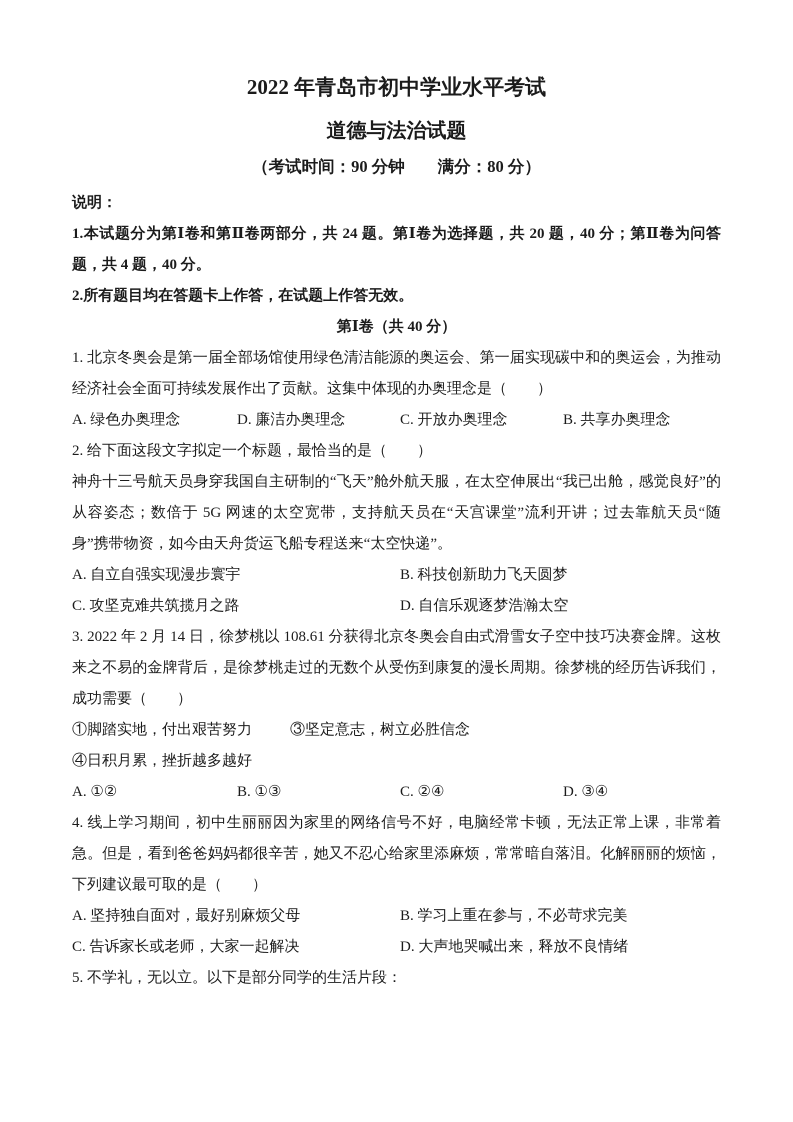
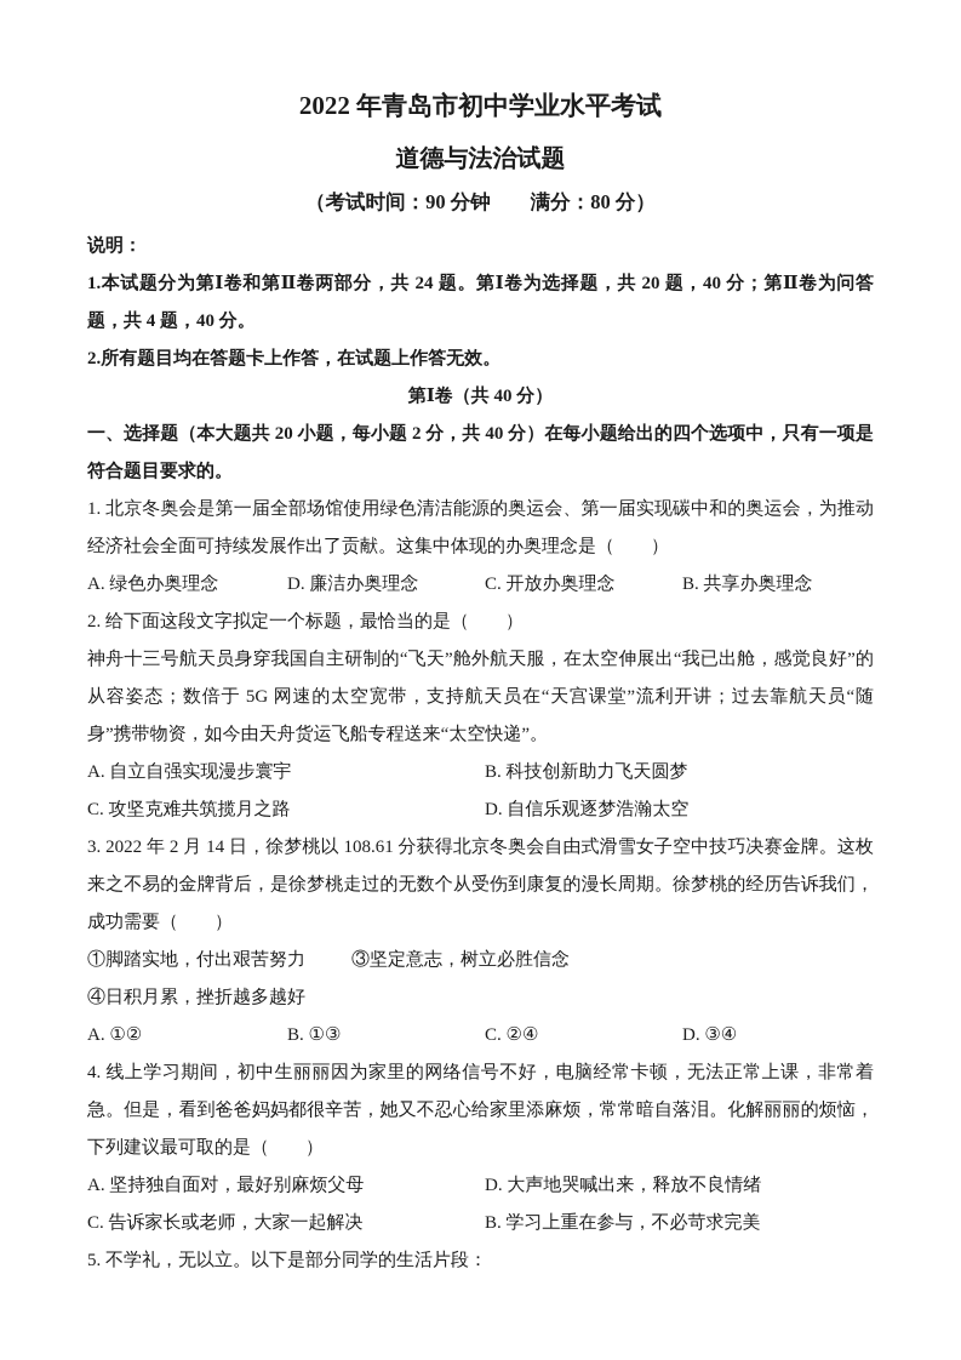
  2022 年青岛市初中学业水平考试
  道德与法治试题
  （考试时间：90 分钟 满分：80 分）
  说明：
  1.本试题分为第Ⅰ卷和第Ⅱ卷两部分，共 24 题。第Ⅰ卷为选择题，共 20 题，40 分；第Ⅱ卷为问答题，共 4 题，40 分。
  2.所有题目均在答题卡上作答，在试题上作答无效。
  第Ⅰ卷（共 40 分）
+ 一、选择题（本大题共 20 小题，每小题 2 分，共 40 分）在每小题给出的四个选项中，只有一项是符合题目要求的。
  1. 北京冬奥会是第一届全部场馆使用绿色清洁能源的奥运会、第一届实现碳中和的奥运会，为推动经济社会全面可持续发展作出了贡献。这集中体现的办奥理念是（ ）
  A. 绿色办奥理念
  D. 廉洁办奥理念
  C. 开放办奥理念
  B. 共享办奥理念
  2. 给下面这段文字拟定一个标题，最恰当的是（ ）
  神舟十三号航天员身穿我国自主研制的“飞天”舱外航天服，在太空伸展出“我已出舱，感觉良好”的从容姿态；数倍于 5G 网速的太空宽带，支持航天员在“天宫课堂”流利开讲；过去靠航天员“随身”携带物资，如今由天舟货运飞船专程送来“太空快递”。
  A. 自立自强实现漫步寰宇
  B. 科技创新助力飞天圆梦
  C. 攻坚克难共筑揽月之路
  D. 自信乐观逐梦浩瀚太空
  3. 2022 年 2 月 14 日，徐梦桃以 108.61 分获得北京冬奥会自由式滑雪女子空中技巧决赛金牌。这枚来之不易的金牌背后，是徐梦桃走过的无数个从受伤到康复的漫长周期。徐梦桃的经历告诉我们，成功需要（ ）
  ①脚踏实地，付出艰苦努力
  ③坚定意志，树立必胜信念
  ④日积月累，挫折越多越好
  A. ①②
  B. ①③
  C. ②④
  D. ③④
  4. 线上学习期间，初中生丽丽因为家里的网络信号不好，电脑经常卡顿，无法正常上课，非常着急。但是，看到爸爸妈妈都很辛苦，她又不忍心给家里添麻烦，常常暗自落泪。化解丽丽的烦恼，下列建议最可取的是（ ）
  A. 坚持独自面对，最好别麻烦父母
- B. 学习上重在参与，不必苛求完美
+ D. 大声地哭喊出来，释放不良情绪
  C. 告诉家长或老师，大家一起解决
- D. 大声地哭喊出来，释放不良情绪
+ B. 学习上重在参与，不必苛求完美
  5. 不学礼，无以立。以下是部分同学的生活片段：
